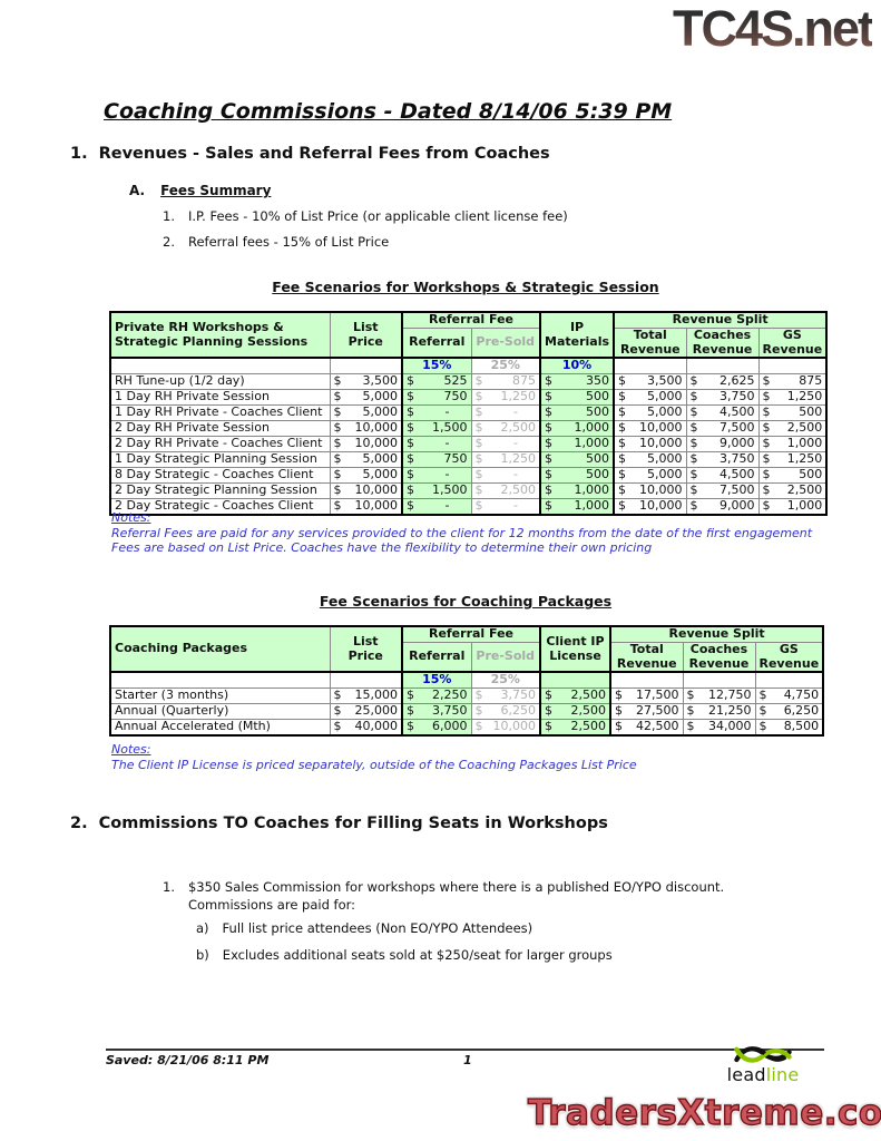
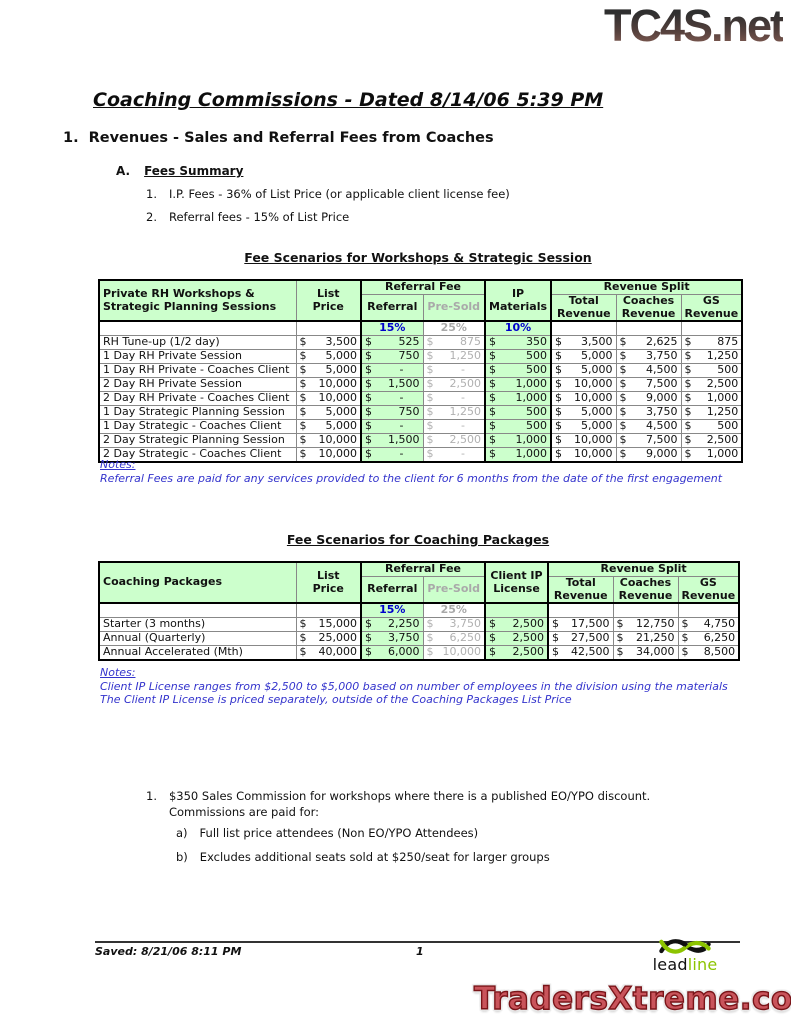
  TC4S.net
  Coaching Commissions - Dated 8/14/06 5:39 PM
  1. Revenues - Sales and Referral Fees from Coaches
  A. Fees Summary
  1.
- I.P. Fees - 10% of List Price (or applicable client license fee)
+ I.P. Fees - 36% of List Price (or applicable client license fee)
  2.
  Referral fees - 15% of List Price
  Fee Scenarios for Workshops & Strategic Session
  Private RH Workshops & Strategic Planning Sessions	List Price	Referral Fee	IP Materials	Revenue Split
  Referral	Pre-Sold	Total Revenue	Coaches Revenue	GS Revenue
  		15%	25%	10%
  RH Tune-up (1/2 day)	$ 3,500	$ 525	$ 875	$ 350	$ 3,500	$ 2,625	$ 875
  1 Day RH Private Session	$ 5,000	$ 750	$ 1,250	$ 500	$ 5,000	$ 3,750	$ 1,250
  1 Day RH Private - Coaches Client	$ 5,000	$ -	$ -	$ 500	$ 5,000	$ 4,500	$ 500
  2 Day RH Private Session	$ 10,000	$ 1,500	$ 2,500	$ 1,000	$ 10,000	$ 7,500	$ 2,500
  2 Day RH Private - Coaches Client	$ 10,000	$ -	$ -	$ 1,000	$ 10,000	$ 9,000	$ 1,000
  1 Day Strategic Planning Session	$ 5,000	$ 750	$ 1,250	$ 500	$ 5,000	$ 3,750	$ 1,250
- 8 Day Strategic - Coaches Client	$ 5,000	$ -	$ -	$ 500	$ 5,000	$ 4,500	$ 500
+ 1 Day Strategic - Coaches Client	$ 5,000	$ -	$ -	$ 500	$ 5,000	$ 4,500	$ 500
  2 Day Strategic Planning Session	$ 10,000	$ 1,500	$ 2,500	$ 1,000	$ 10,000	$ 7,500	$ 2,500
  2 Day Strategic - Coaches Client	$ 10,000	$ -	$ -	$ 1,000	$ 10,000	$ 9,000	$ 1,000
  Notes:
- Referral Fees are paid for any services provided to the client for 12 months from the date of the first engagement
+ Referral Fees are paid for any services provided to the client for 6 months from the date of the first engagement
- Fees are based on List Price. Coaches have the flexibility to determine their own pricing
  Fee Scenarios for Coaching Packages
  Coaching Packages	List Price	Referral Fee	Client IP License	Revenue Split
  Referral	Pre-Sold	Total Revenue	Coaches Revenue	GS Revenue
  		15%	25%
  Starter (3 months)	$ 15,000	$ 2,250	$ 3,750	$ 2,500	$ 17,500	$ 12,750	$ 4,750
  Annual (Quarterly)	$ 25,000	$ 3,750	$ 6,250	$ 2,500	$ 27,500	$ 21,250	$ 6,250
  Annual Accelerated (Mth)	$ 40,000	$ 6,000	$ 10,000	$ 2,500	$ 42,500	$ 34,000	$ 8,500
  Notes:
+ Client IP License ranges from $2,500 to $5,000 based on number of employees in the division using the materials
  The Client IP License is priced separately, outside of the Coaching Packages List Price
- 2. Commissions TO Coaches for Filling Seats in Workshops
  1.
  $350 Sales Commission for workshops where there is a published EO/YPO discount.
  Commissions are paid for:
  a)
  Full list price attendees (Non EO/YPO Attendees)
  b)
  Excludes additional seats sold at $250/seat for larger groups
  Saved: 8/21/06 8:11 PM
  1
  leadline
  TradersXtreme.co
